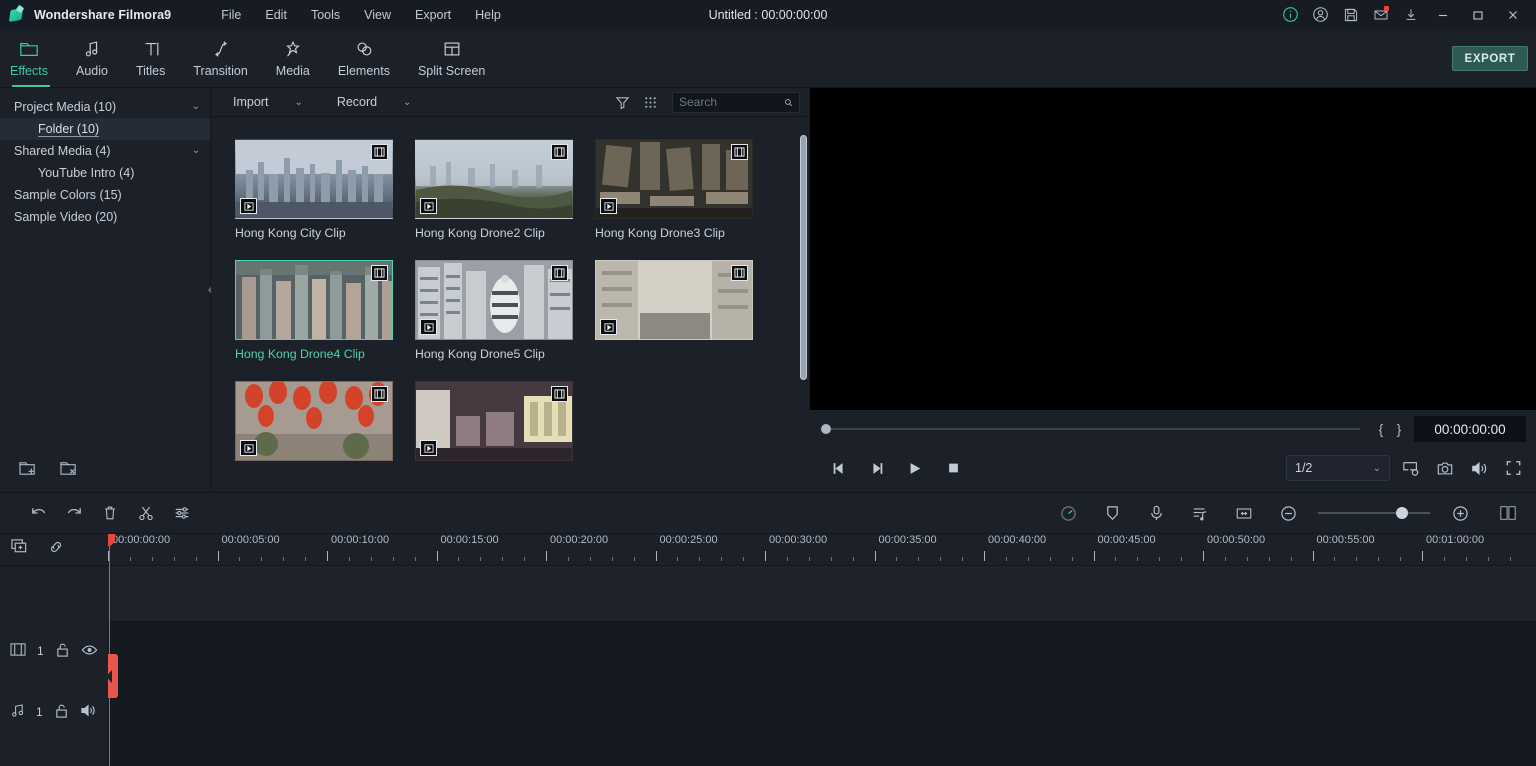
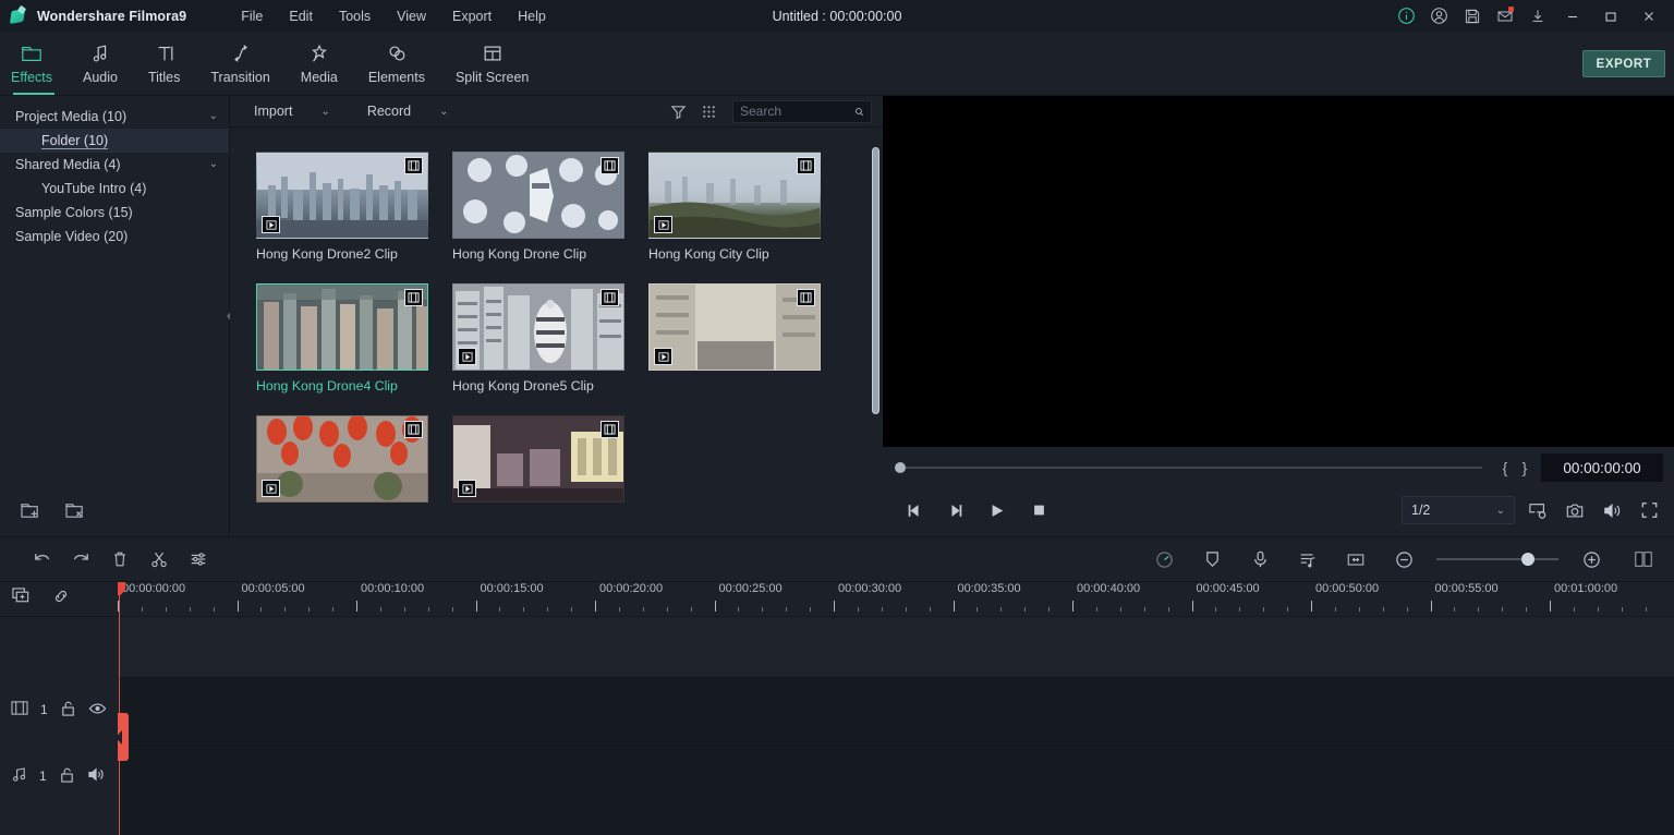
  Wondershare Filmora9
  File
  Edit
  Tools
  View
  Export
  Help
  Untitled : 00:00:00:00
  Effects
  Audio
  Titles
  Transition
  Media
  Elements
  Split Screen
  EXPORT
  Project Media (10)
  ⌄
  Folder (10)
  Shared Media (4)
  ⌄
  YouTube Intro (4)
  Sample Colors (15)
  Sample Video (20)
  Import
  ⌄
  Record
  ⌄
  Search
- Hong Kong City Clip
+ Hong Kong Drone2 Clip
+ Hong Kong Drone Clip
- Hong Kong Drone2 Clip
+ Hong Kong City Clip
- Hong Kong Drone3 Clip
  Hong Kong Drone4 Clip
  Hong Kong Drone5 Clip
  {
  }
  00:00:00:00
  1/2
  ⌄
  1
  1
  00:00:00:00
  00:00:05:00
  00:00:10:00
  00:00:15:00
  00:00:20:00
  00:00:25:00
  00:00:30:00
  00:00:35:00
  00:00:40:00
  00:00:45:00
  00:00:50:00
  00:00:55:00
  00:01:00:00
